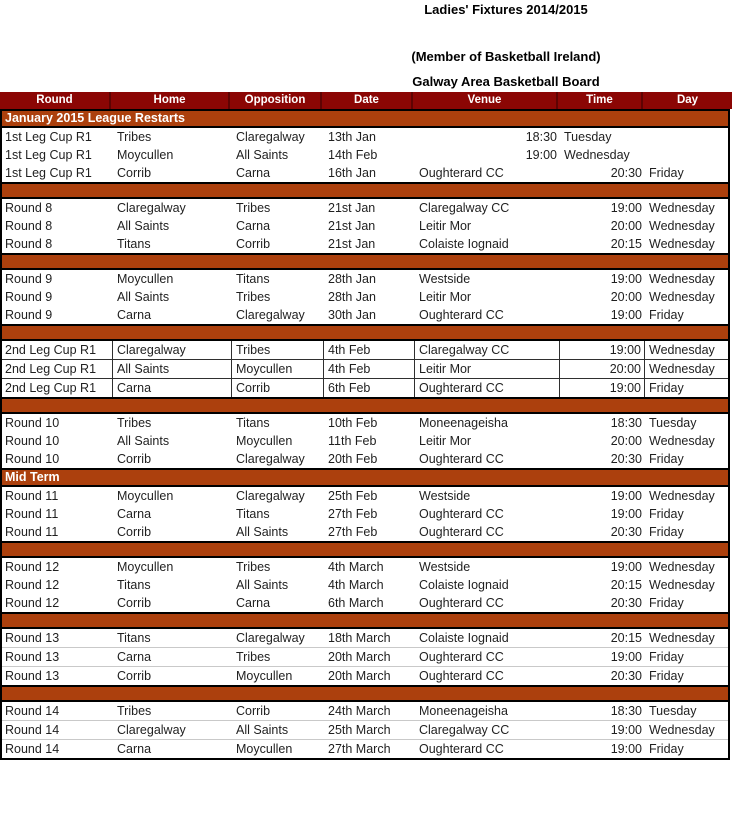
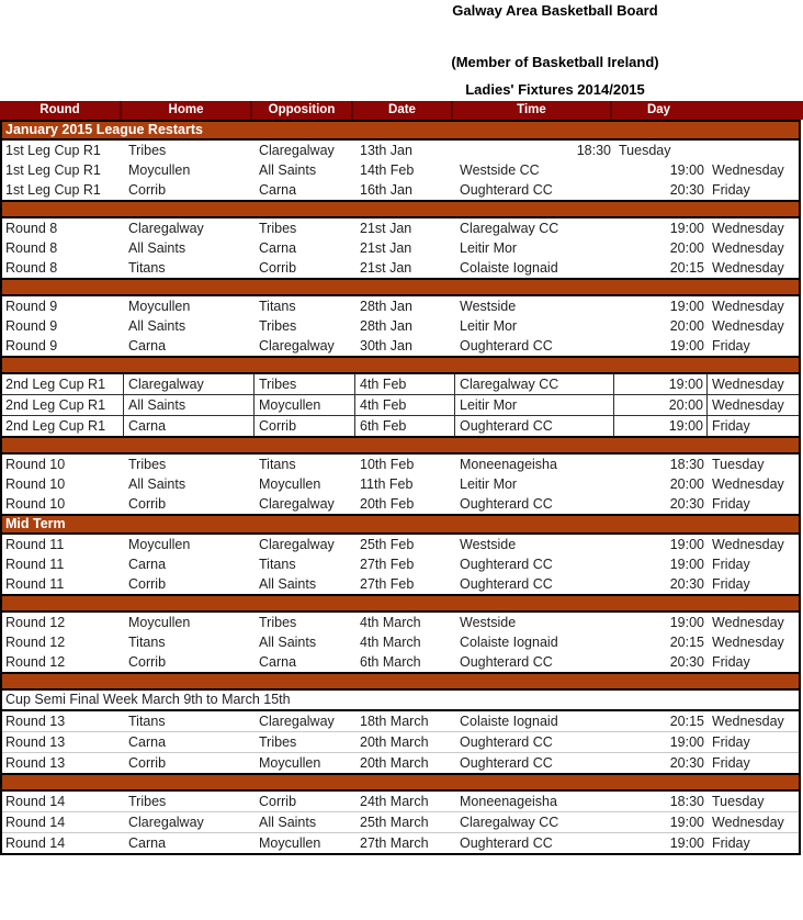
- Ladies' Fixtures 2014/2015
+ Galway Area Basketball Board
  (Member of Basketball Ireland)
- Galway Area Basketball Board
+ Ladies' Fixtures 2014/2015
  Round
  Home
  Opposition
  Date
- Venue
  Time
  Day
  January 2015 League Restarts
  1st Leg Cup R1
  Tribes
  Claregalway
  13th Jan
  18:30
  Tuesday
  1st Leg Cup R1
  Moycullen
  All Saints
  14th Feb
+ Westside CC
  19:00
  Wednesday
  1st Leg Cup R1
  Corrib
  Carna
  16th Jan
  Oughterard CC
  20:30
  Friday
  Round 8
  Claregalway
  Tribes
  21st Jan
  Claregalway CC
  19:00
  Wednesday
  Round 8
  All Saints
  Carna
  21st Jan
  Leitir Mor
  20:00
  Wednesday
  Round 8
  Titans
  Corrib
  21st Jan
  Colaiste Iognaid
  20:15
  Wednesday
  Round 9
  Moycullen
  Titans
  28th Jan
  Westside
  19:00
  Wednesday
  Round 9
  All Saints
  Tribes
  28th Jan
  Leitir Mor
  20:00
  Wednesday
  Round 9
  Carna
  Claregalway
  30th Jan
  Oughterard CC
  19:00
  Friday
  2nd Leg Cup R1
  Claregalway
  Tribes
  4th Feb
  Claregalway CC
  19:00
  Wednesday
  2nd Leg Cup R1
  All Saints
  Moycullen
  4th Feb
  Leitir Mor
  20:00
  Wednesday
  2nd Leg Cup R1
  Carna
  Corrib
  6th Feb
  Oughterard CC
  19:00
  Friday
  Round 10
  Tribes
  Titans
  10th Feb
  Moneenageisha
  18:30
  Tuesday
  Round 10
  All Saints
  Moycullen
  11th Feb
  Leitir Mor
  20:00
  Wednesday
  Round 10
  Corrib
  Claregalway
  20th Feb
  Oughterard CC
  20:30
  Friday
  Mid Term
  Round 11
  Moycullen
  Claregalway
  25th Feb
  Westside
  19:00
  Wednesday
  Round 11
  Carna
  Titans
  27th Feb
  Oughterard CC
  19:00
  Friday
  Round 11
  Corrib
  All Saints
  27th Feb
  Oughterard CC
  20:30
  Friday
  Round 12
  Moycullen
  Tribes
  4th March
  Westside
  19:00
  Wednesday
  Round 12
  Titans
  All Saints
  4th March
  Colaiste Iognaid
  20:15
  Wednesday
  Round 12
  Corrib
  Carna
  6th March
  Oughterard CC
  20:30
  Friday
+ Cup Semi Final Week March 9th to March 15th
  Round 13
  Titans
  Claregalway
  18th March
  Colaiste Iognaid
  20:15
  Wednesday
  Round 13
  Carna
  Tribes
  20th March
  Oughterard CC
  19:00
  Friday
  Round 13
  Corrib
  Moycullen
  20th March
  Oughterard CC
  20:30
  Friday
  Round 14
  Tribes
  Corrib
  24th March
  Moneenageisha
  18:30
  Tuesday
  Round 14
  Claregalway
  All Saints
  25th March
  Claregalway CC
  19:00
  Wednesday
  Round 14
  Carna
  Moycullen
  27th March
  Oughterard CC
  19:00
  Friday
